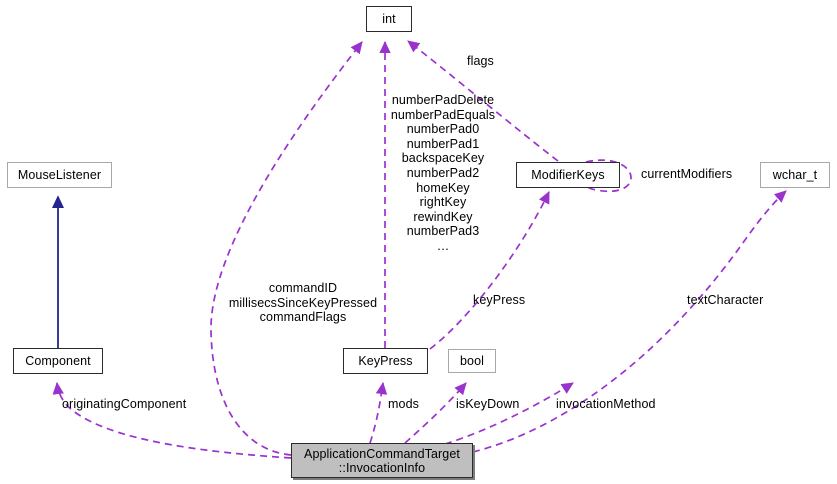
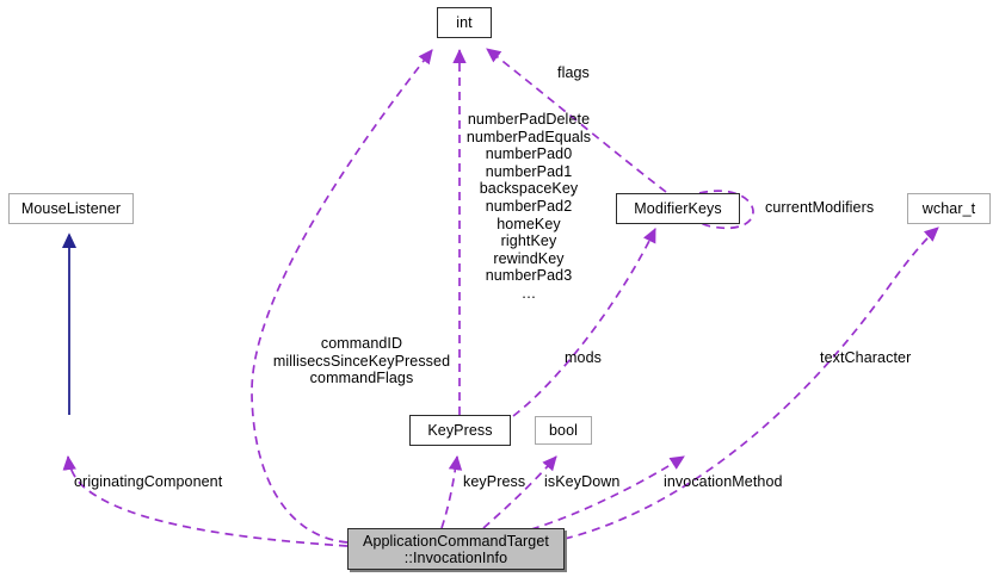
  int
  MouseListener
  ModifierKeys
  wchar_t
- Component
  KeyPress
  bool
  ApplicationCommandTarget
  ::InvocationInfo
  flags
  numberPadDelete
  numberPadEquals
  numberPad0
  numberPad1
  backspaceKey
  numberPad2
  homeKey
  rightKey
  rewindKey
  numberPad3
  …
  currentModifiers
  commandID
  millisecsSinceKeyPressed
  commandFlags
- keyPress
+ mods
  textCharacter
  originatingComponent
- mods
+ keyPress
  isKeyDown
  invocationMethod
